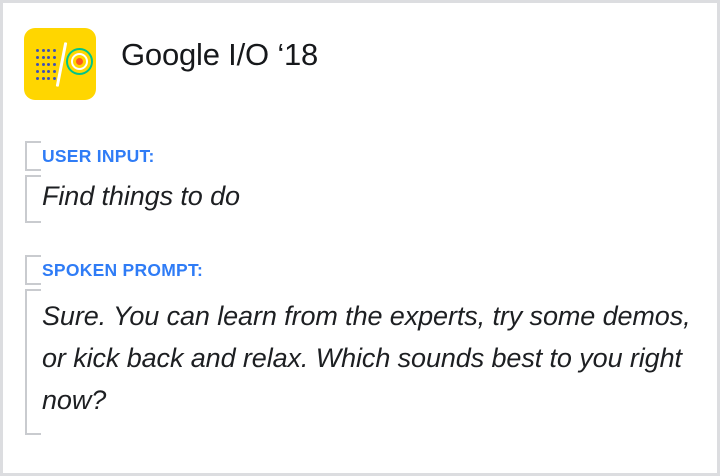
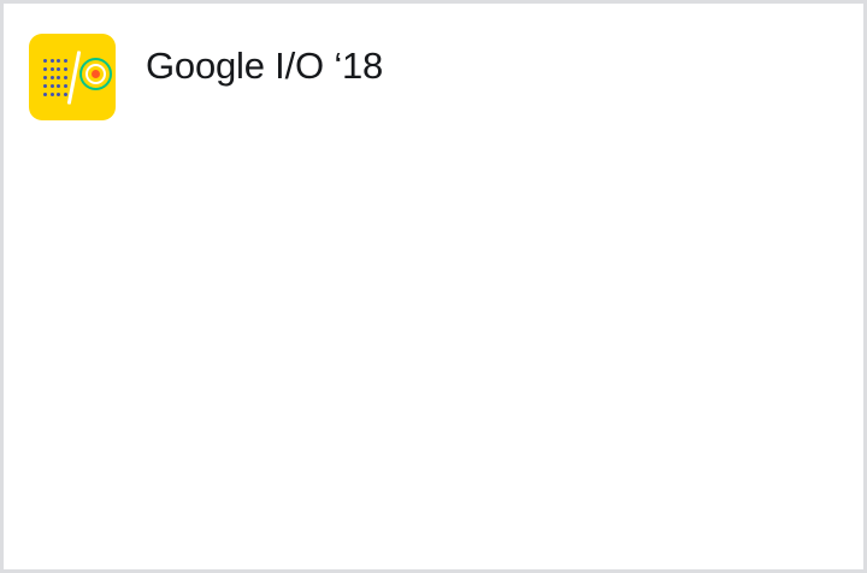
  Google I/O ‘18
- USER INPUT:
- Find things to do
- SPOKEN PROMPT:
- Sure. You can learn from the experts, try some demos, or kick back and relax. Which sounds best to you right now?
